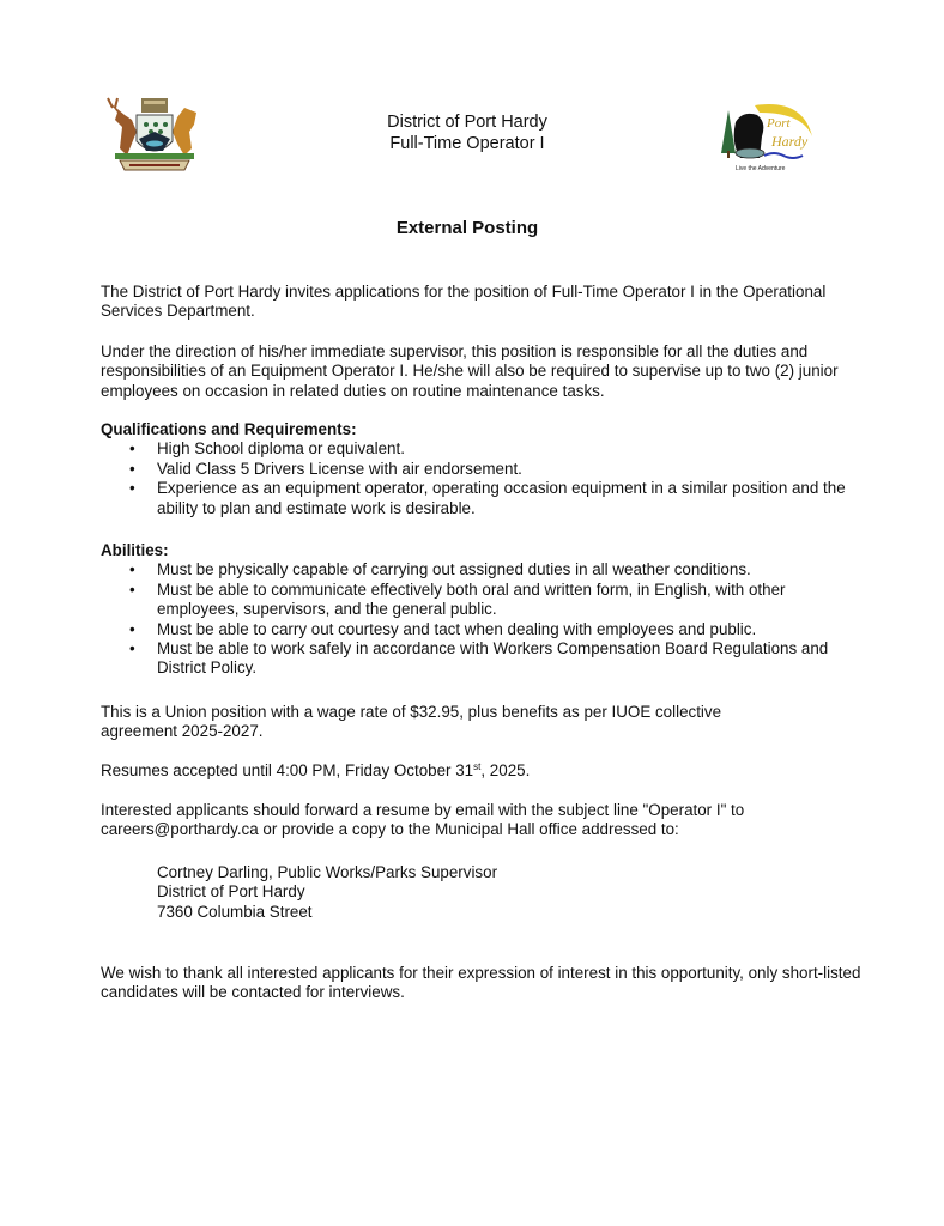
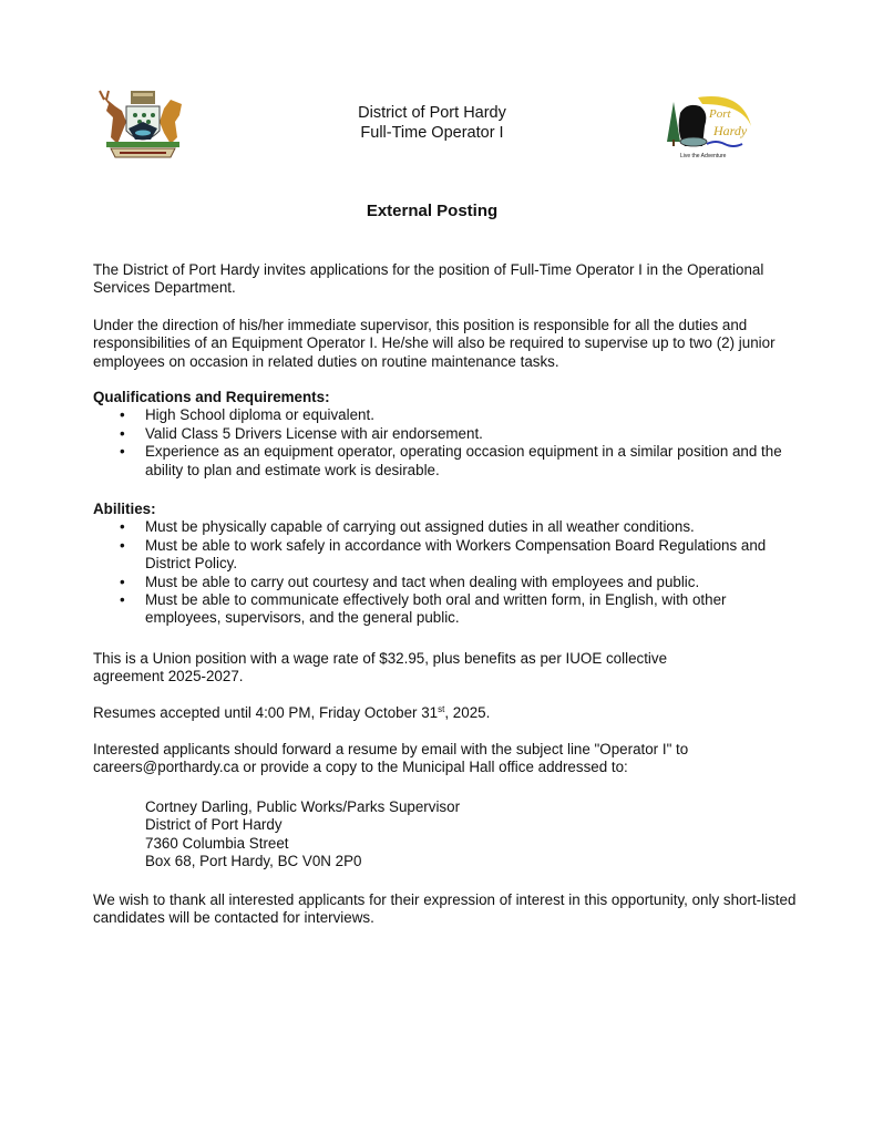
  District of Port Hardy
  Full-Time Operator I
  Port
  Hardy
  External Posting
  The District of Port Hardy invites applications for the position of Full-Time Operator I in the Operational Services Department.
  Under the direction of his/her immediate supervisor, this position is responsible for all the duties and responsibilities of an Equipment Operator I. He/she will also be required to supervise up to two (2) junior employees on occasion in related duties on routine maintenance tasks.
  Qualifications and Requirements:
  •
  High School diploma or equivalent.
  •
  Valid Class 5 Drivers License with air endorsement.
  •
  Experience as an equipment operator, operating occasion equipment in a similar position and the ability to plan and estimate work is desirable.
  Abilities:
  •
  Must be physically capable of carrying out assigned duties in all weather conditions.
  •
- Must be able to communicate effectively both oral and written form, in English, with other employees, supervisors, and the general public.
+ Must be able to work safely in accordance with Workers Compensation Board Regulations and District Policy.
  •
  Must be able to carry out courtesy and tact when dealing with employees and public.
  •
- Must be able to work safely in accordance with Workers Compensation Board Regulations and District Policy.
+ Must be able to communicate effectively both oral and written form, in English, with other employees, supervisors, and the general public.
  This is a Union position with a wage rate of $32.95, plus benefits as per IUOE collective agreement 2025-2027.
  Resumes accepted until 4:00 PM, Friday October 31st, 2025.
  Interested applicants should forward a resume by email with the subject line "Operator I" to careers@porthardy.ca or provide a copy to the Municipal Hall office addressed to:
  Cortney Darling, Public Works/Parks Supervisor
  District of Port Hardy
  7360 Columbia Street
+ Box 68, Port Hardy, BC V0N 2P0
  We wish to thank all interested applicants for their expression of interest in this opportunity, only short-listed candidates will be contacted for interviews.
